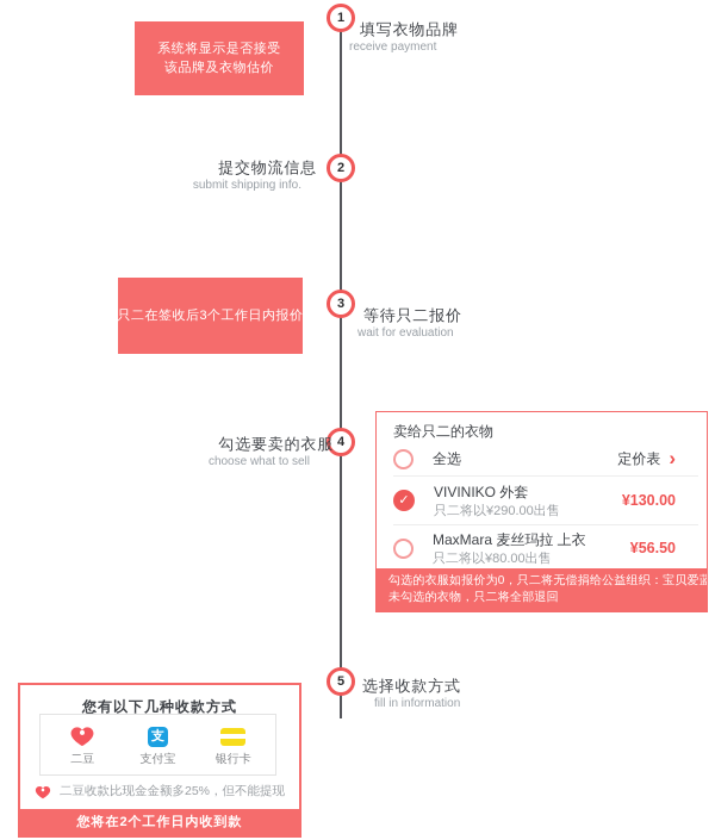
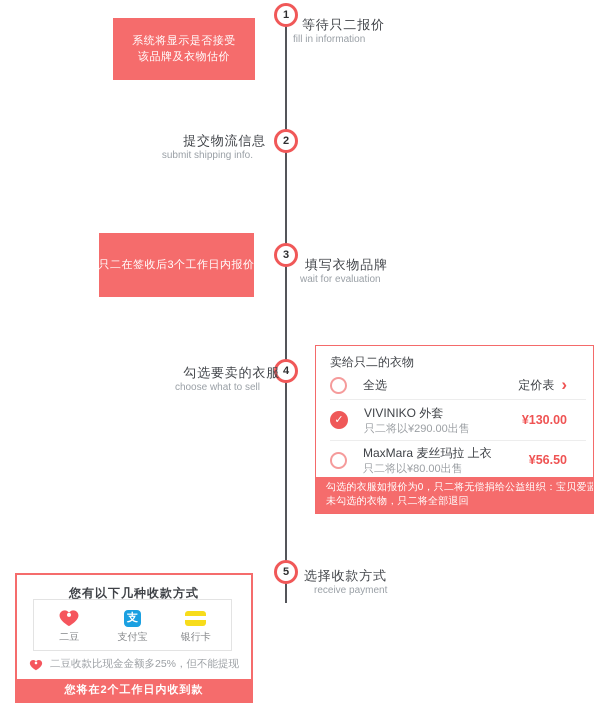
  1
  2
  3
  4
  5
- 填写衣物品牌
+ 等待只二报价
- receive payment
+ fill in information
  提交物流信息
  submit shipping info.
- 等待只二报价
+ 填写衣物品牌
  wait for evaluation
  勾选要卖的衣服
  choose what to sell
  选择收款方式
- fill in information
+ receive payment
  系统将显示是否接受
  该品牌及衣物估价
  只二在签收后3个工作日内报价
  卖给只二的衣物
  全选
  定价表
  ›
  ✓
  VIVINIKO 外套
  只二将以¥290.00出售
  ¥130.00
  MaxMara 麦丝玛拉 上衣
  只二将以¥80.00出售
  ¥56.50
  勾选的衣服如报价为0，只二将无偿捐给公益组织：宝贝爱蓝
  未勾选的衣物，只二将全部退回
  您有以下几种收款方式
  二豆
  支
  支付宝
  银行卡
  二豆收款比现金金额多25%，但不能提现
  您将在2个工作日内收到款
